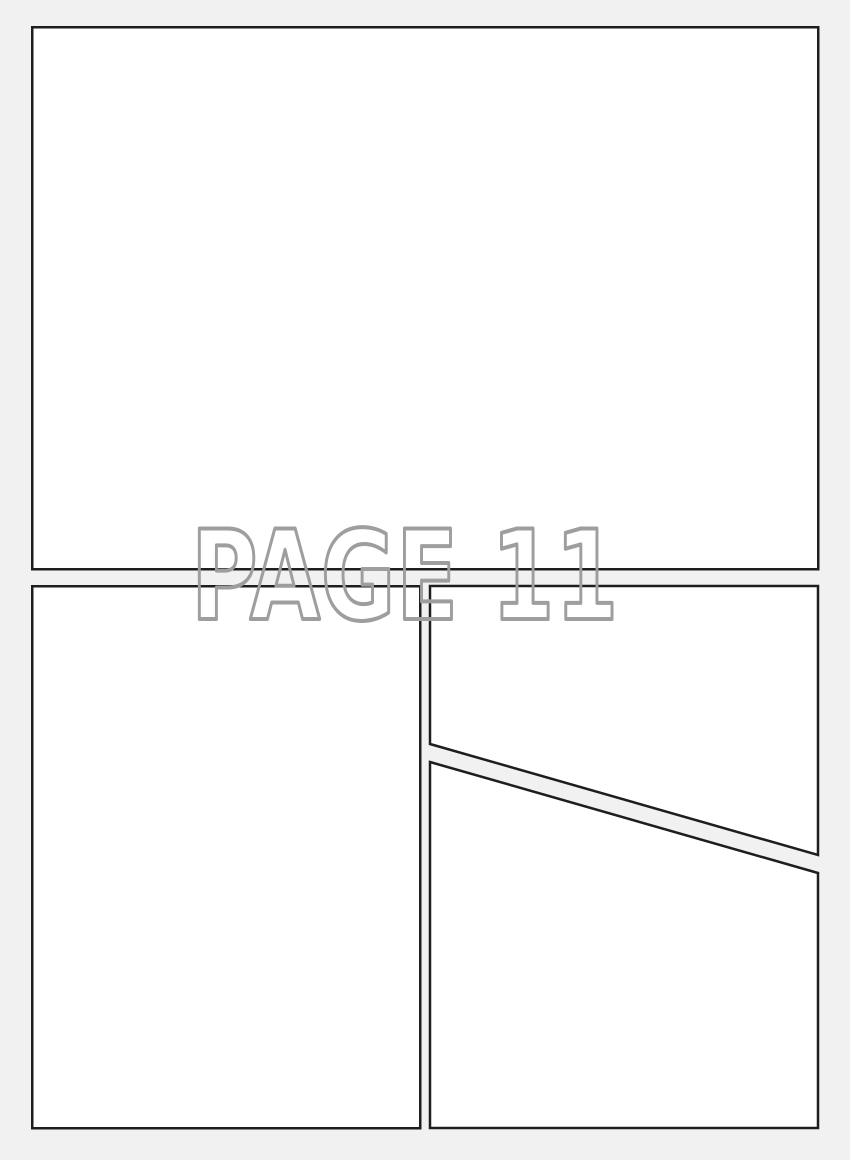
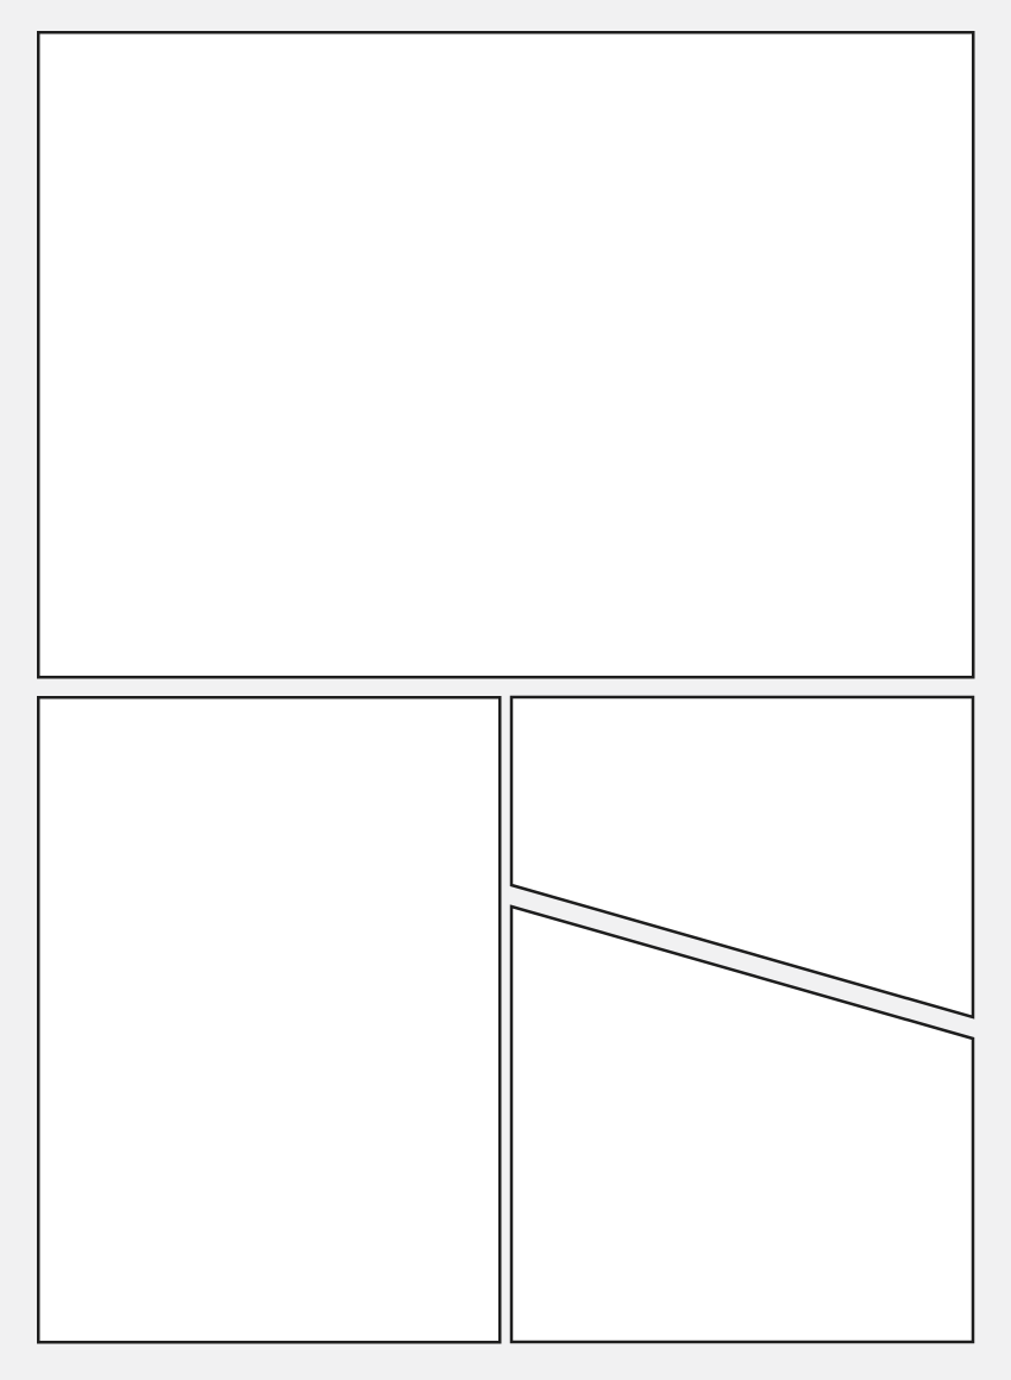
- PAGE 11
